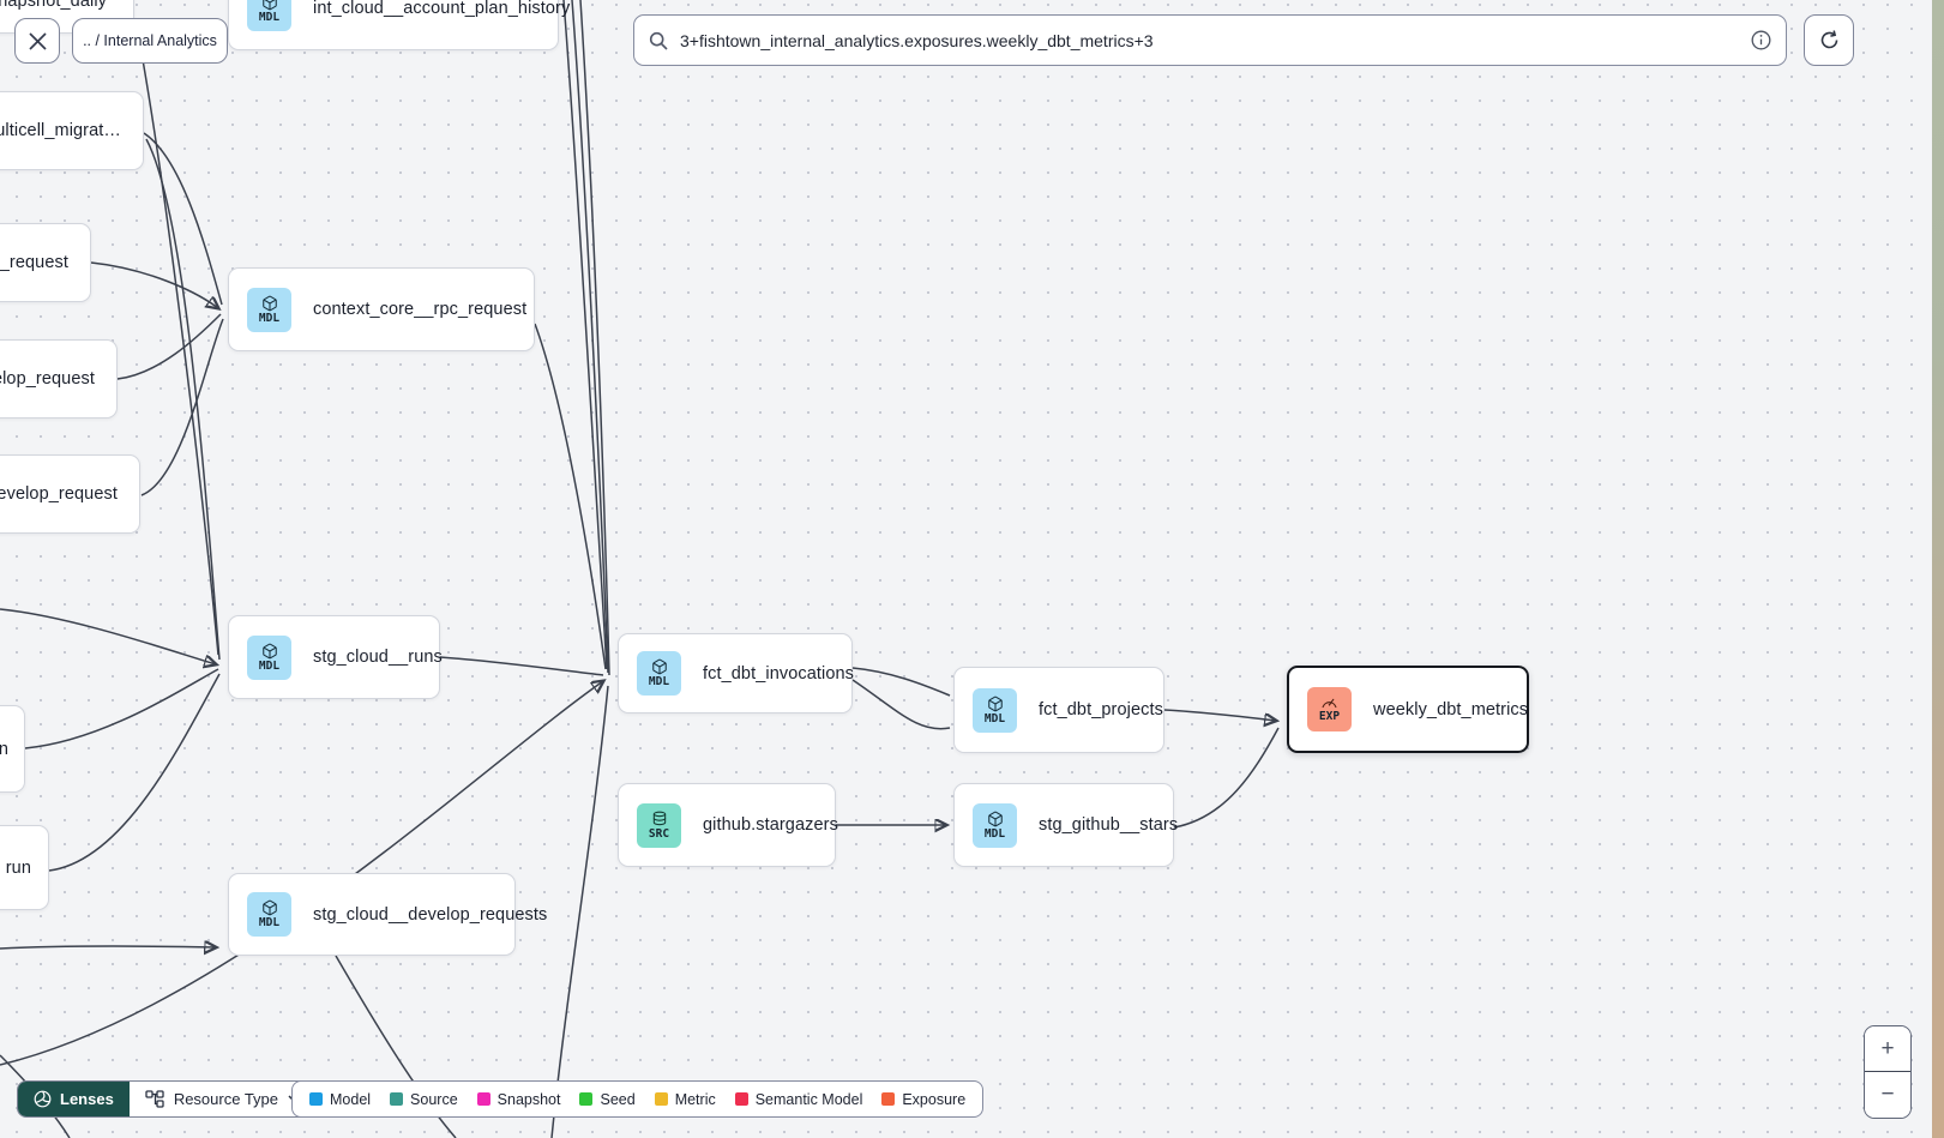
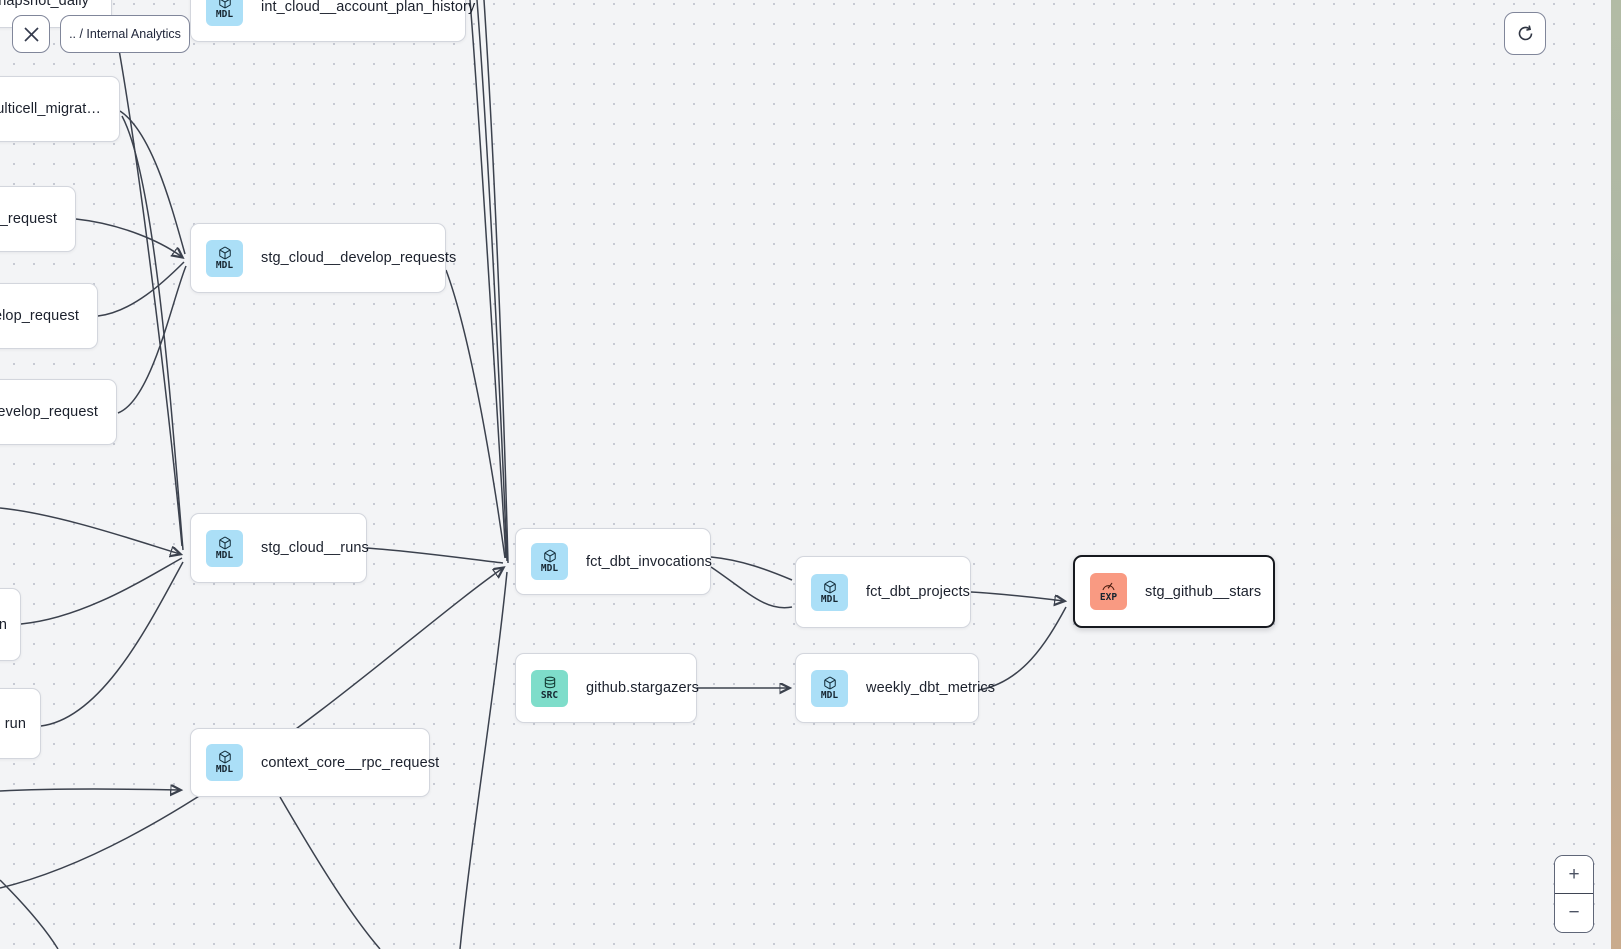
  napshot_daily
  MDL
  int_cloud__account_plan_history
  ulticell_migrat…
  _request
  lop_request
  evelop_request
  MDL
- context_core__rpc_request
+ stg_cloud__develop_requests
  MDL
  stg_cloud__runs
  n
  run
  MDL
- stg_cloud__develop_requests
+ context_core__rpc_request
  MDL
  fct_dbt_invocations
  SRC
  github.stargazers
  MDL
  fct_dbt_projects
  MDL
- stg_github__stars
+ weekly_dbt_metrics
  EXP
- weekly_dbt_metrics
+ stg_github__stars
  .. / Internal Analytics
- 3+fishtown_internal_analytics.exposures.weekly_dbt_metrics+3
- Lenses
- Resource Type
- Model
- Source
- Snapshot
- Seed
- Metric
- Semantic Model
- Exposure
  +
  −
